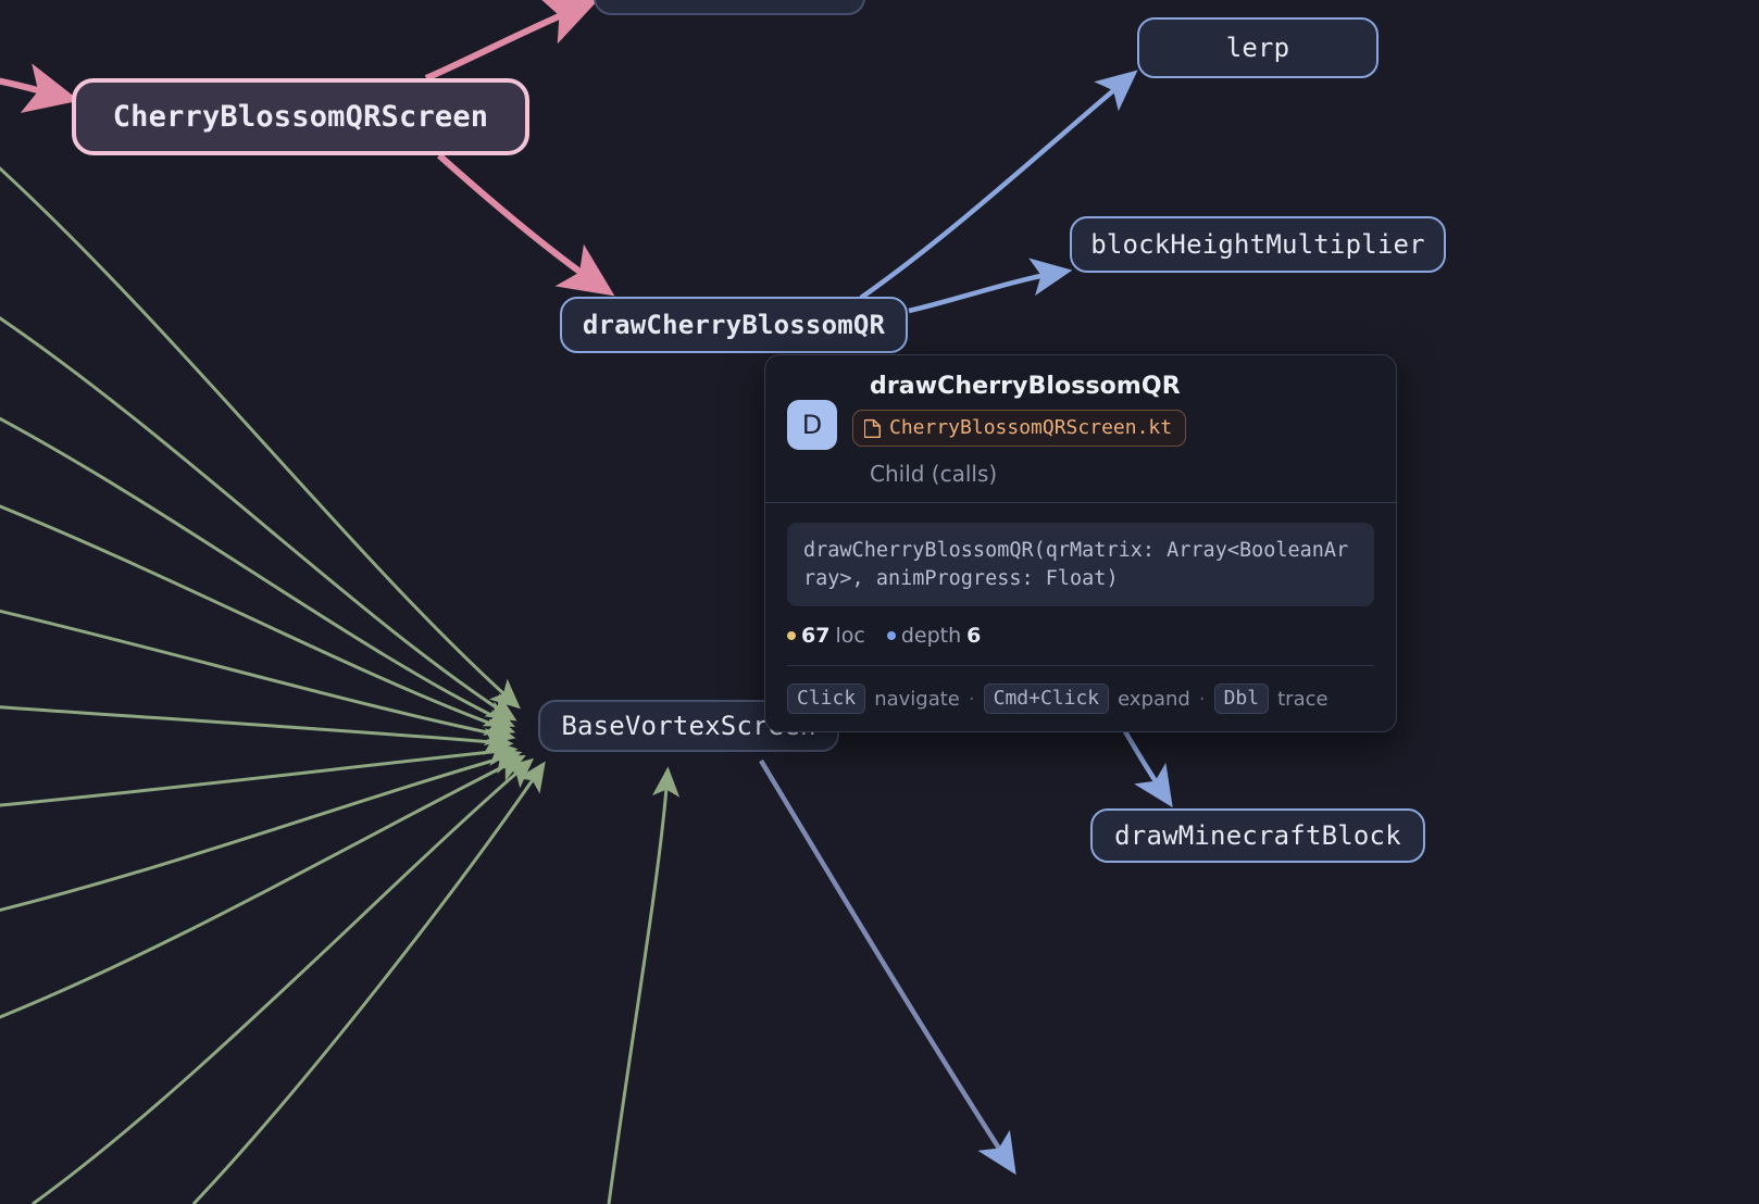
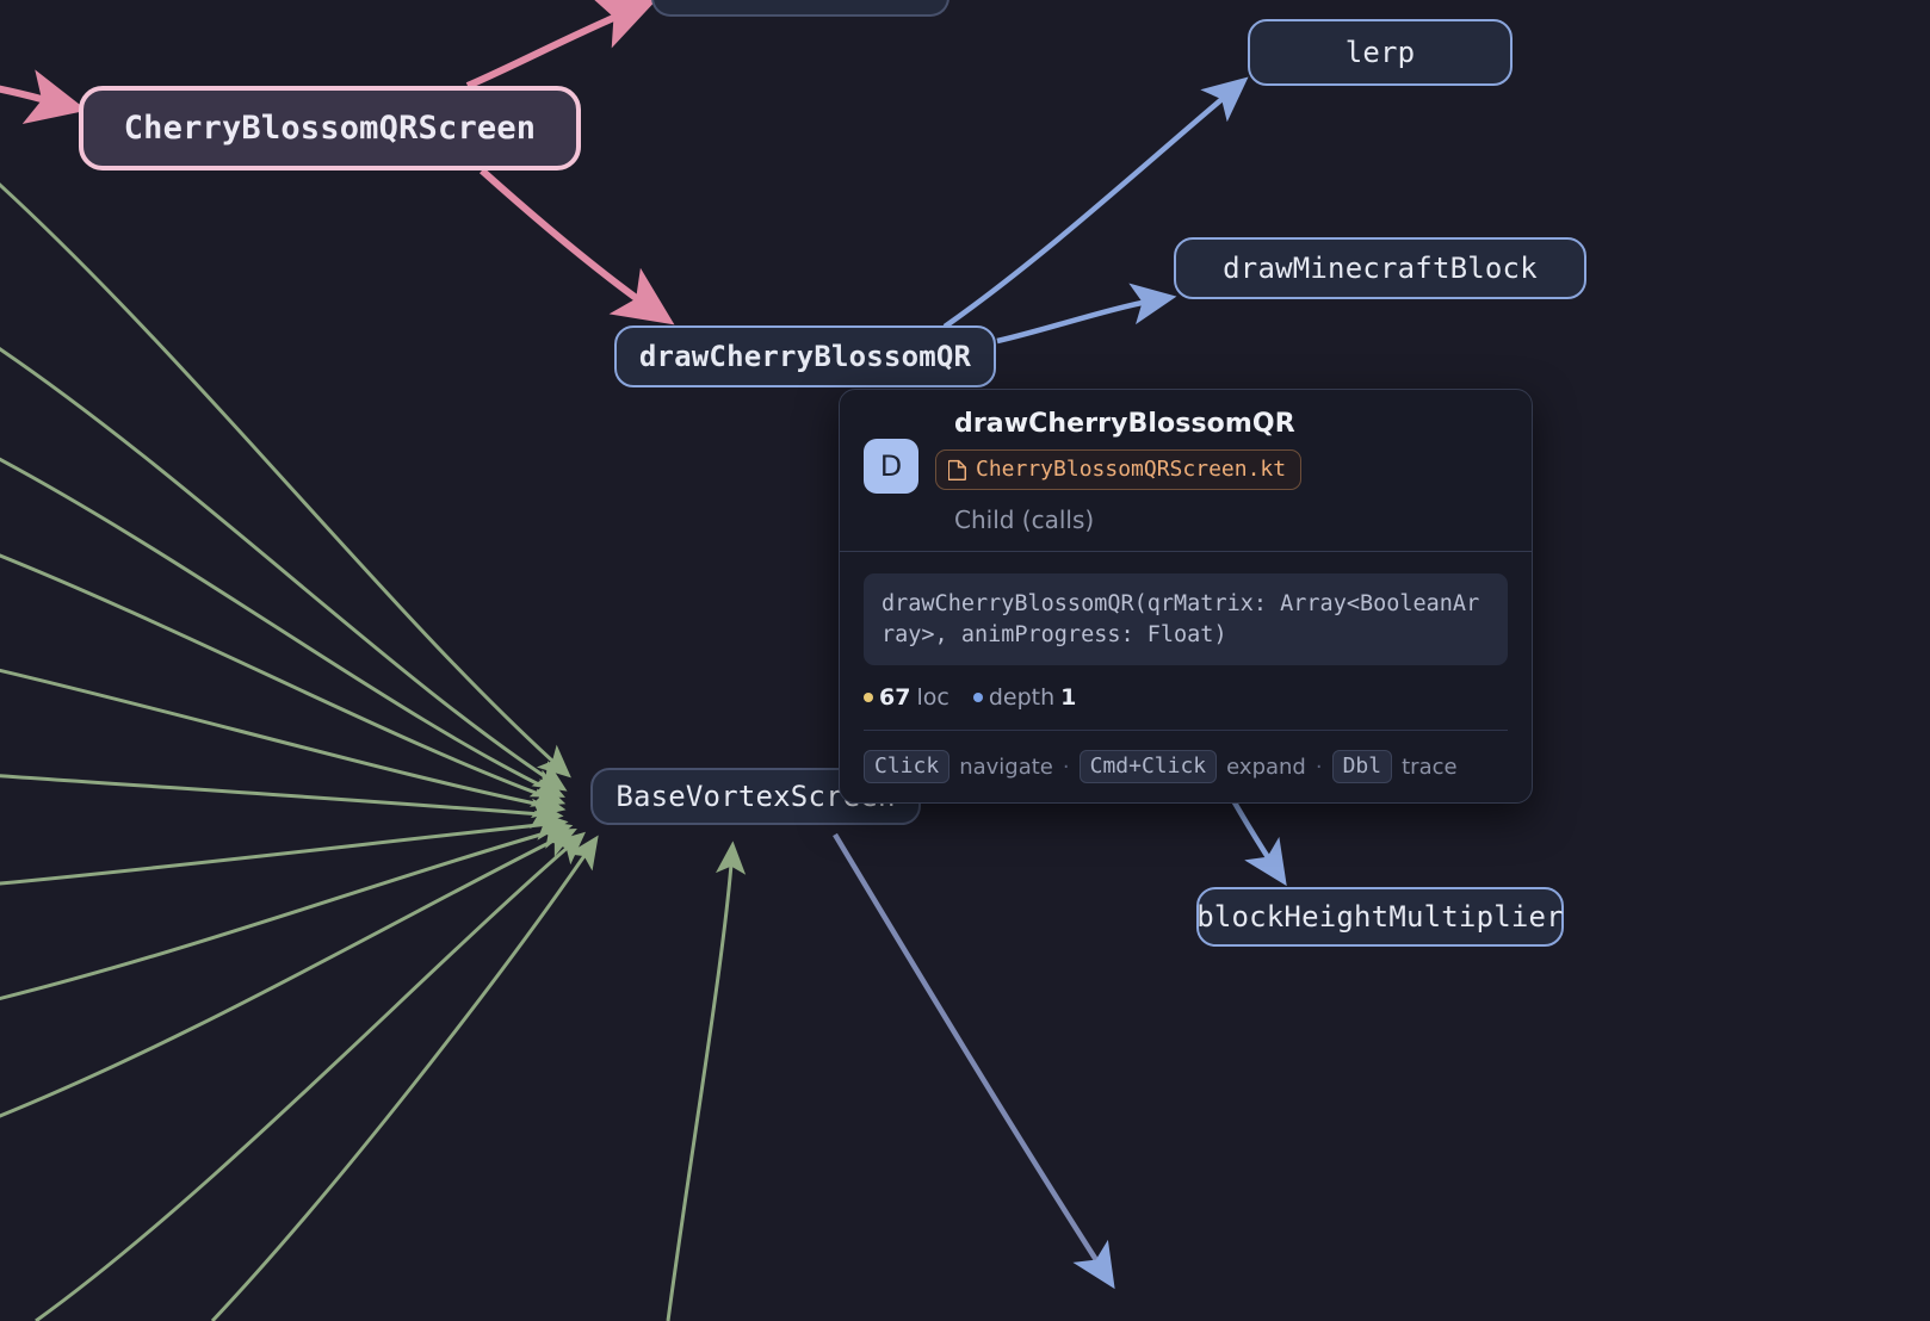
  lerp
  CherryBlossomQRScreen
- blockHeightMultiplier
+ drawMinecraftBlock
  drawCherryBlossomQR
  BaseVortexScr
- drawMinecraftBlock
+ blockHeightMultiplier
  drawCherryBlossomQR
  D
  CherryBlossomQRScreen.kt
  Child (calls)
  drawCherryBlossomQR(qrMatrix: Array<BooleanArray>, animProgress: Float)
  67
  loc
  depth
- 6
+ 1
  Click
  navigate
  ·
  Cmd+Click
  expand
  ·
  Dbl
  trace
